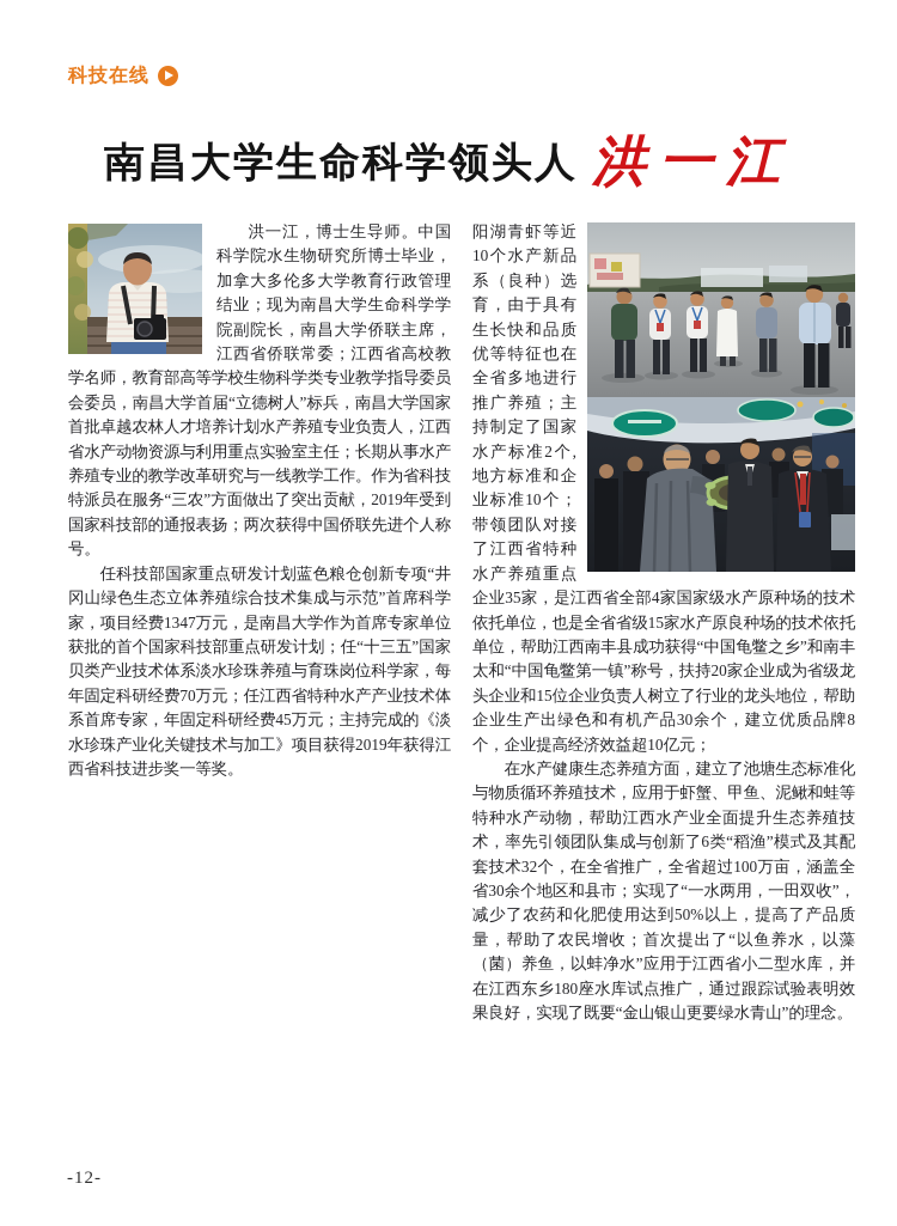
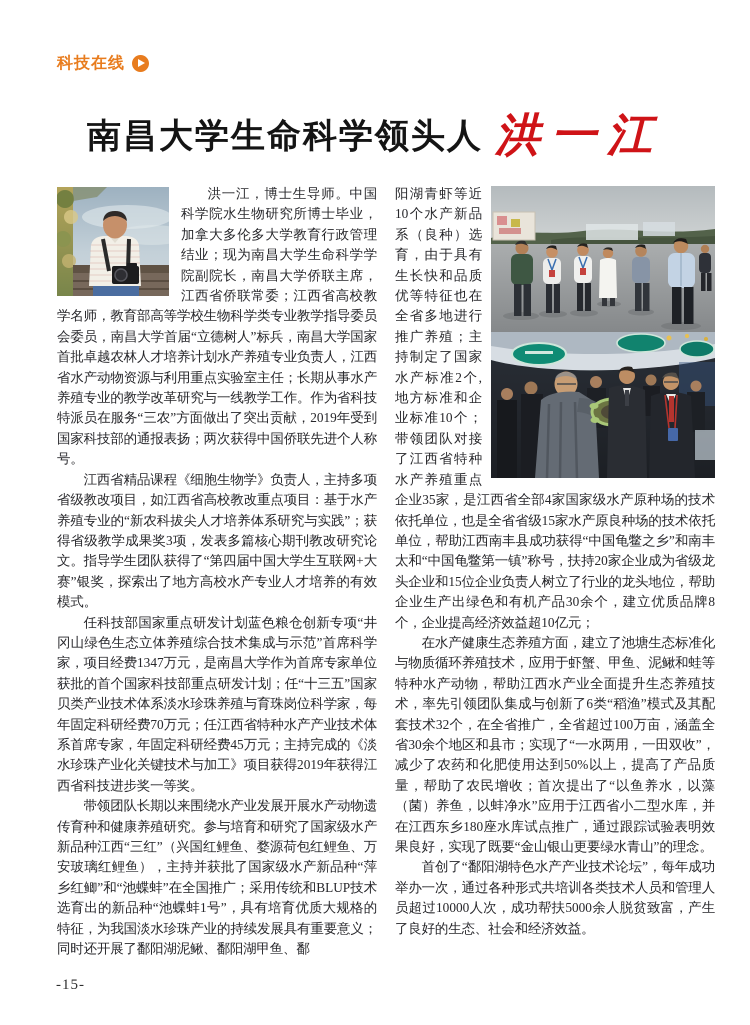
  科技在线
  南昌大学生命科学领头人 洪一江
  洪一江，博士生导师。中国科学院水生物研究所博士毕业，加拿大多伦多大学教育行政管理结业；现为南昌大学生命科学学院副院长，南昌大学侨联主席，江西省侨联常委；江西省高校教学名师，教育部高等学校生物科学类专业教学指导委员会委员，南昌大学首届“立德树人”标兵，南昌大学国家首批卓越农林人才培养计划水产养殖专业负责人，江西省水产动物资源与利用重点实验室主任；长期从事水产养殖专业的教学改革研究与一线教学工作。作为省科技特派员在服务“三农”方面做出了突出贡献，2019年受到国家科技部的通报表扬；两次获得中国侨联先进个人称号。
+ 江西省精品课程《细胞生物学》负责人，主持多项省级教改项目，如江西省高校教改重点项目：基于水产养殖专业的“新农科拔尖人才培养体系研究与实践”；获得省级教学成果奖3项，发表多篇核心期刊教改研究论文。指导学生团队获得了“第四届中国大学生互联网+大赛”银奖，探索出了地方高校水产专业人才培养的有效模式。
  任科技部国家重点研发计划蓝色粮仓创新专项“井冈山绿色生态立体养殖综合技术集成与示范”首席科学家，项目经费1347万元，是南昌大学作为首席专家单位获批的首个国家科技部重点研发计划；任“十三五”国家贝类产业技术体系淡水珍珠养殖与育珠岗位科学家，每年固定科研经费70万元；任江西省特种水产产业技术体系首席专家，年固定科研经费45万元；主持完成的《淡水珍珠产业化关键技术与加工》项目获得2019年获得江西省科技进步奖一等奖。
+ 带领团队长期以来围绕水产业发展开展水产动物遗传育种和健康养殖研究。参与培育和研究了国家级水产新品种江西“三红”（兴国红鲤鱼、婺源荷包红鲤鱼、万安玻璃红鲤鱼），主持并获批了国家级水产新品种“萍乡红鲫”和“池蝶蚌”在全国推广；采用传统和BLUP技术选育出的新品种“池蝶蚌1号”，具有培育优质大规格的特征，为我国淡水珍珠产业的持续发展具有重要意义；同时还开展了鄱阳湖泥鳅、鄱阳湖甲鱼、鄱
  阳湖青虾等近10个水产新品系（良种）选育，由于具有生长快和品质优等特征也在全省多地进行推广养殖；主持制定了国家水产标准2个,地方标准和企业标准10个；带领团队对接了江西省特种水产养殖重点企业35家，是江西省全部4家国家级水产原种场的技术依托单位，也是全省省级15家水产原良种场的技术依托单位，帮助江西南丰县成功获得“中国龟鳖之乡”和南丰太和“中国龟鳖第一镇”称号，扶持20家企业成为省级龙头企业和15位企业负责人树立了行业的龙头地位，帮助企业生产出绿色和有机产品30余个，建立优质品牌8个，企业提高经济效益超10亿元；
  在水产健康生态养殖方面，建立了池塘生态标准化与物质循环养殖技术，应用于虾蟹、甲鱼、泥鳅和蛙等特种水产动物，帮助江西水产业全面提升生态养殖技术，率先引领团队集成与创新了6类“稻渔”模式及其配套技术32个，在全省推广，全省超过100万亩，涵盖全省30余个地区和县市；实现了“一水两用，一田双收”，减少了农药和化肥使用达到50%以上，提高了产品质量，帮助了农民增收；首次提出了“以鱼养水，以藻（菌）养鱼，以蚌净水”应用于江西省小二型水库，并在江西东乡180座水库试点推广，通过跟踪试验表明效果良好，实现了既要“金山银山更要绿水青山”的理念。
+ 首创了“鄱阳湖特色水产产业技术论坛”，每年成功举办一次，通过各种形式共培训各类技术人员和管理人员超过10000人次，成功帮扶5000余人脱贫致富，产生了良好的生态、社会和经济效益。
- -12-
+ -15-
